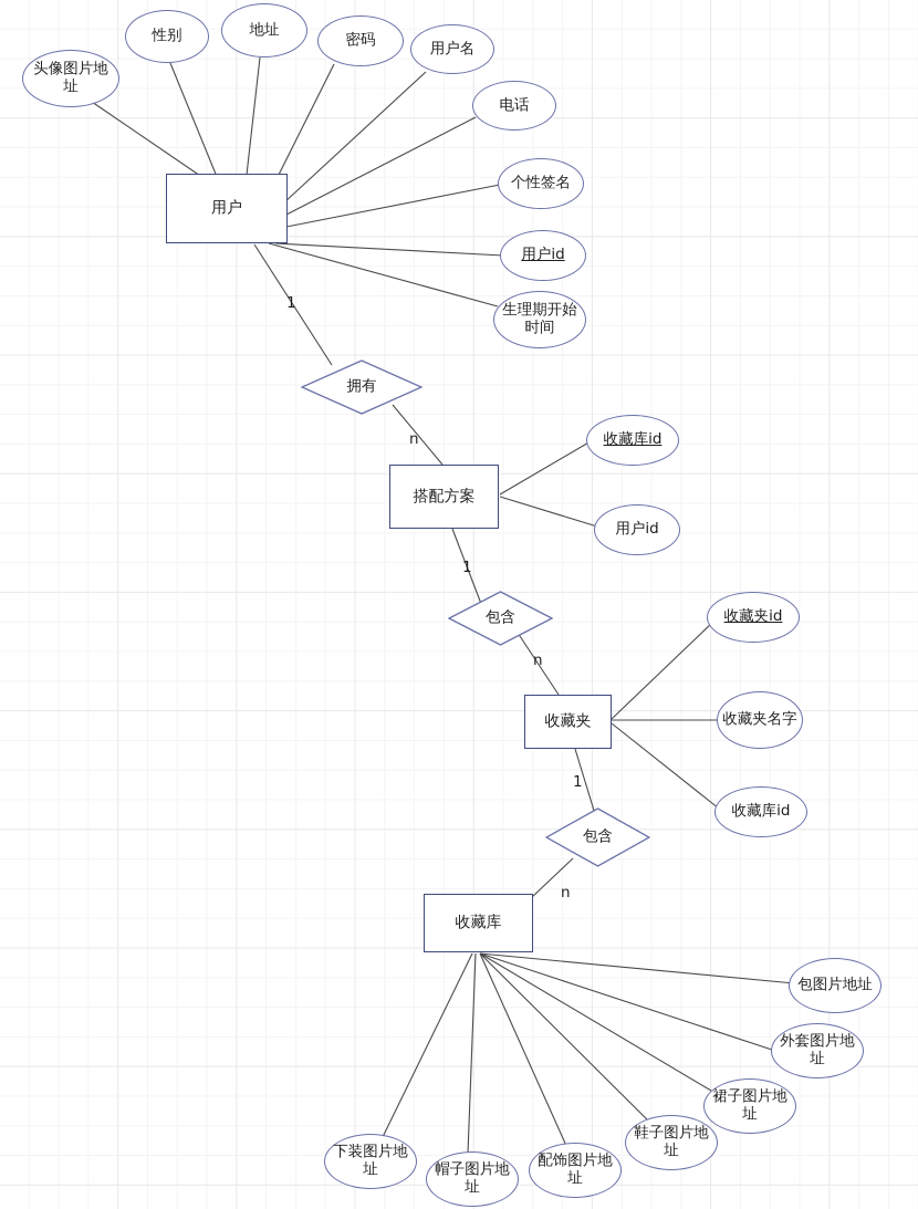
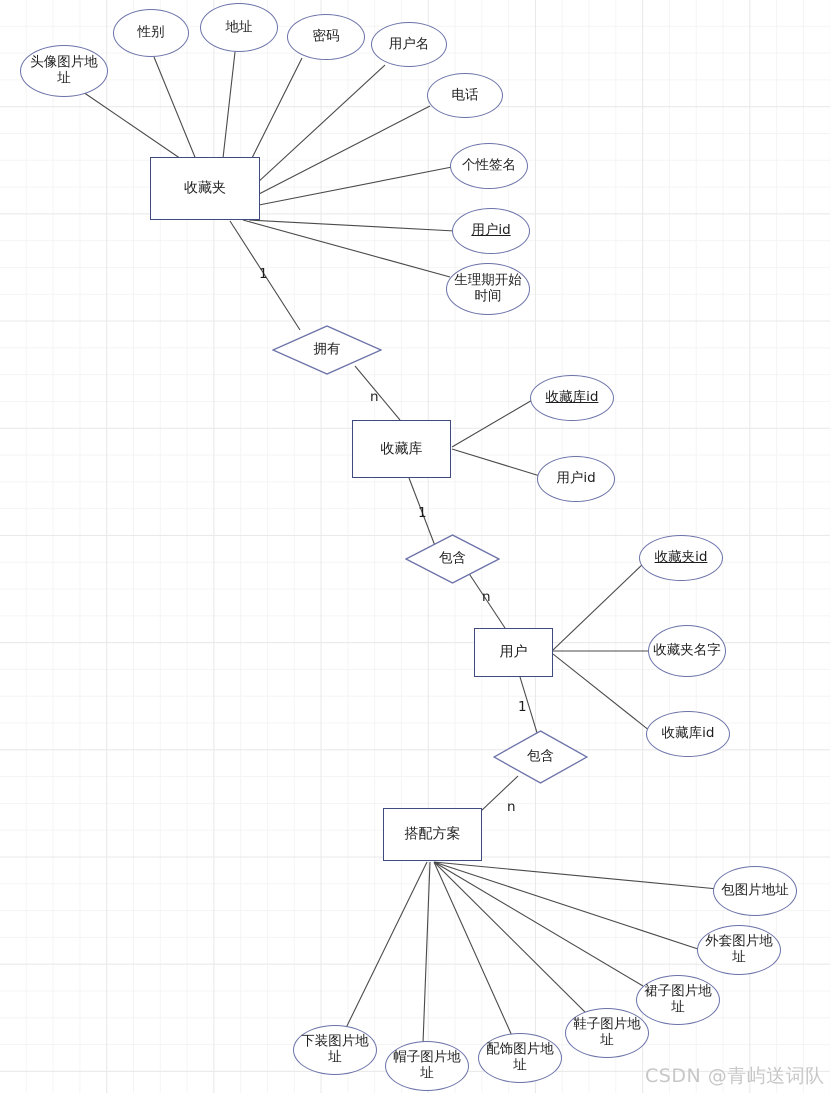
- 用户
+ 收藏夹
- 搭配方案
+ 收藏库
- 收藏夹
+ 用户
- 收藏库
+ 搭配方案
  拥有
  包含
  包含
  头像图片地址
  性别
  地址
  密码
  用户名
  电话
  个性签名
  用户id
  生理期开始时间
  收藏库id
  用户id
  收藏夹id
  收藏夹名字
  收藏库id
  包图片地址
  外套图片地址
  裙子图片地址
  鞋子图片地址
  配饰图片地址
  帽子图片地址
  下装图片地址
  1
  n
  1
  n
  1
  n
+ CSDN @青屿送词队
